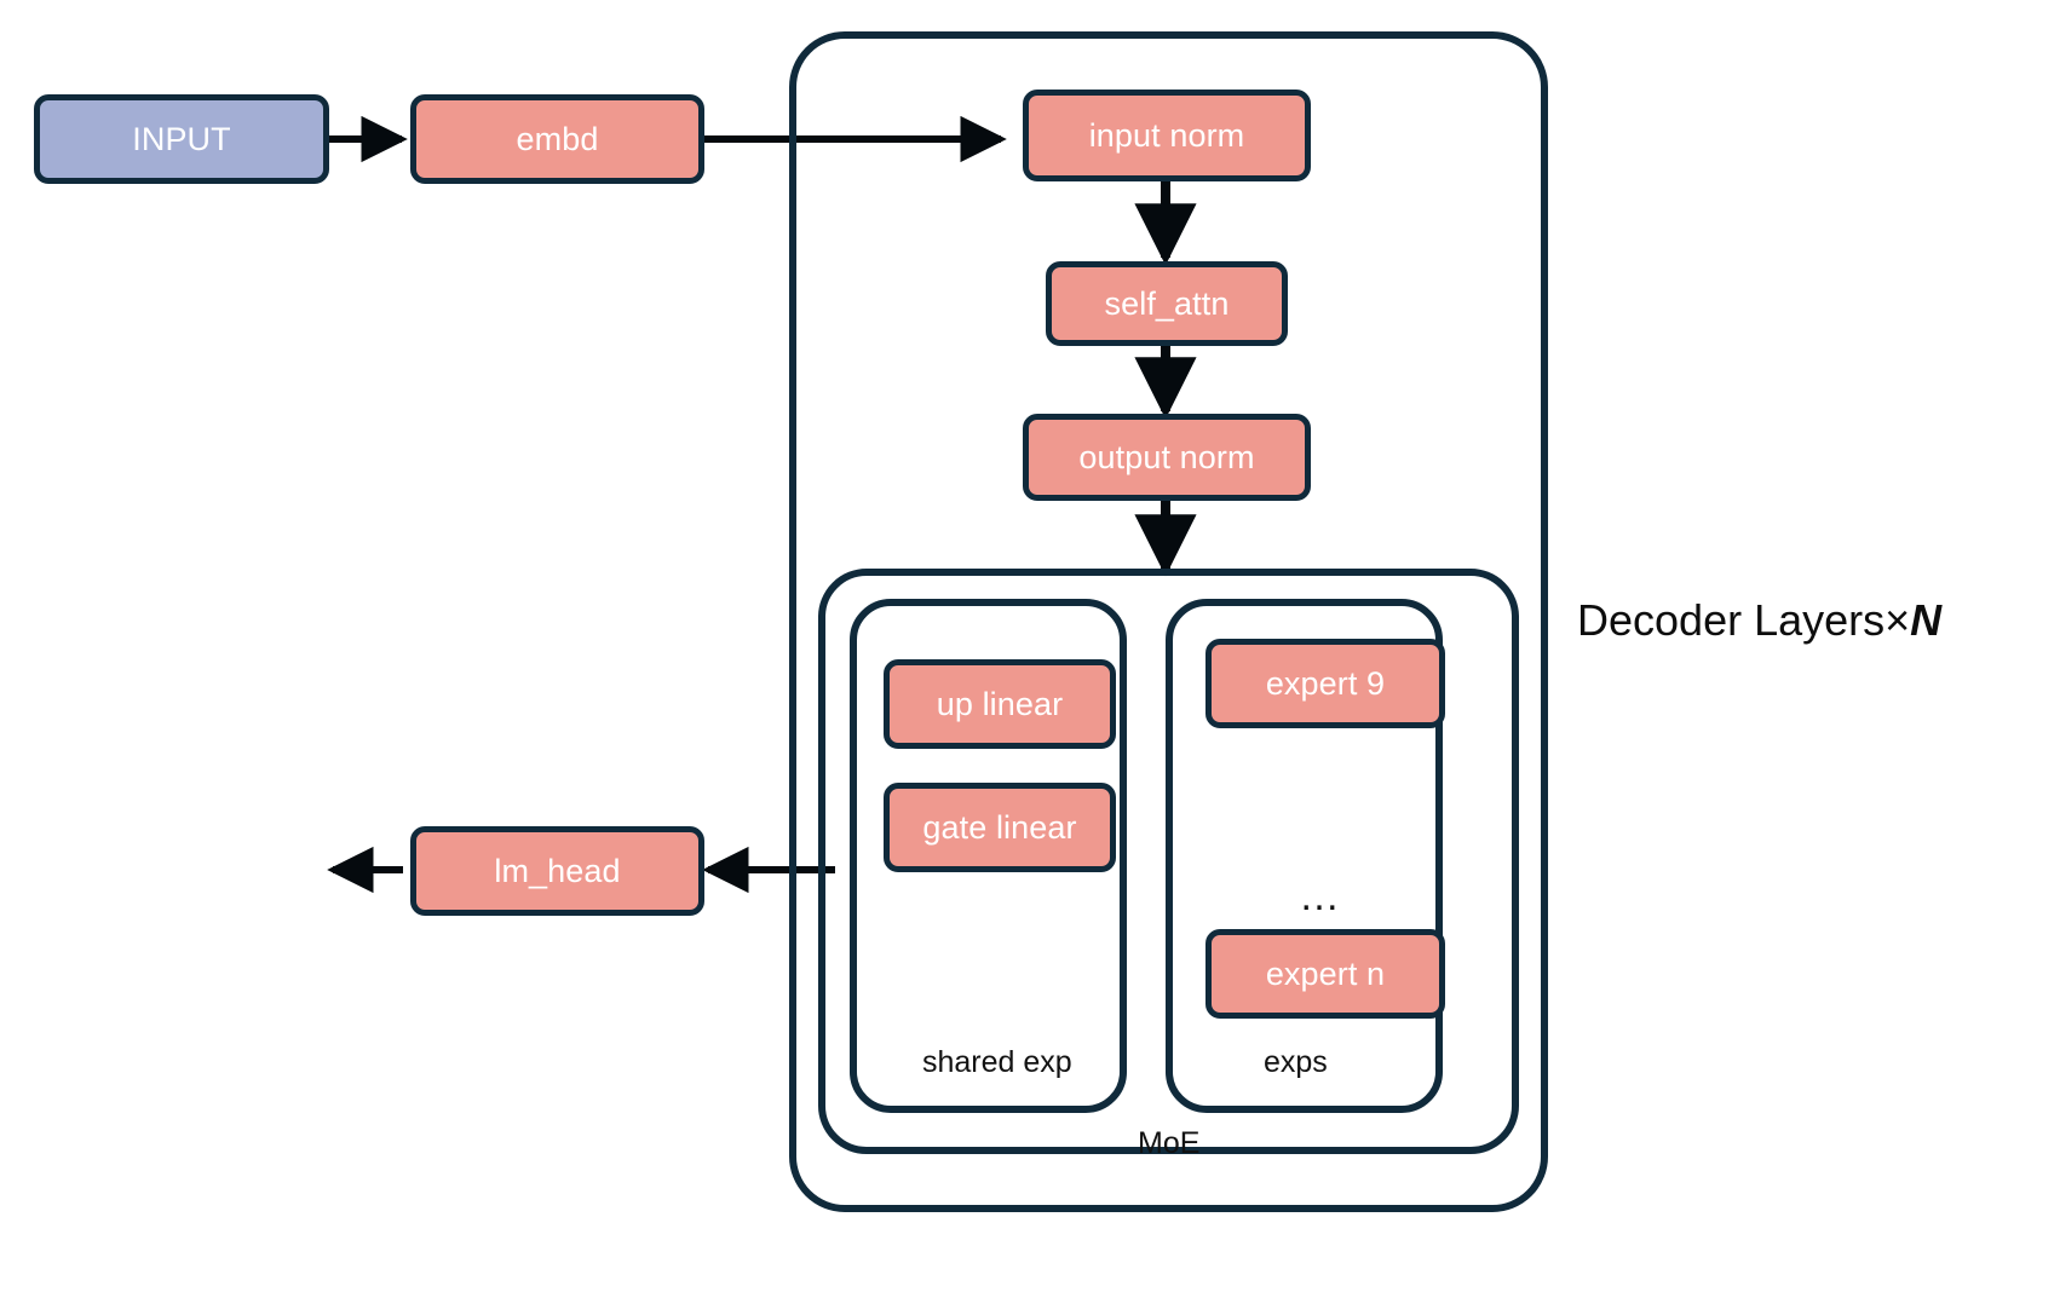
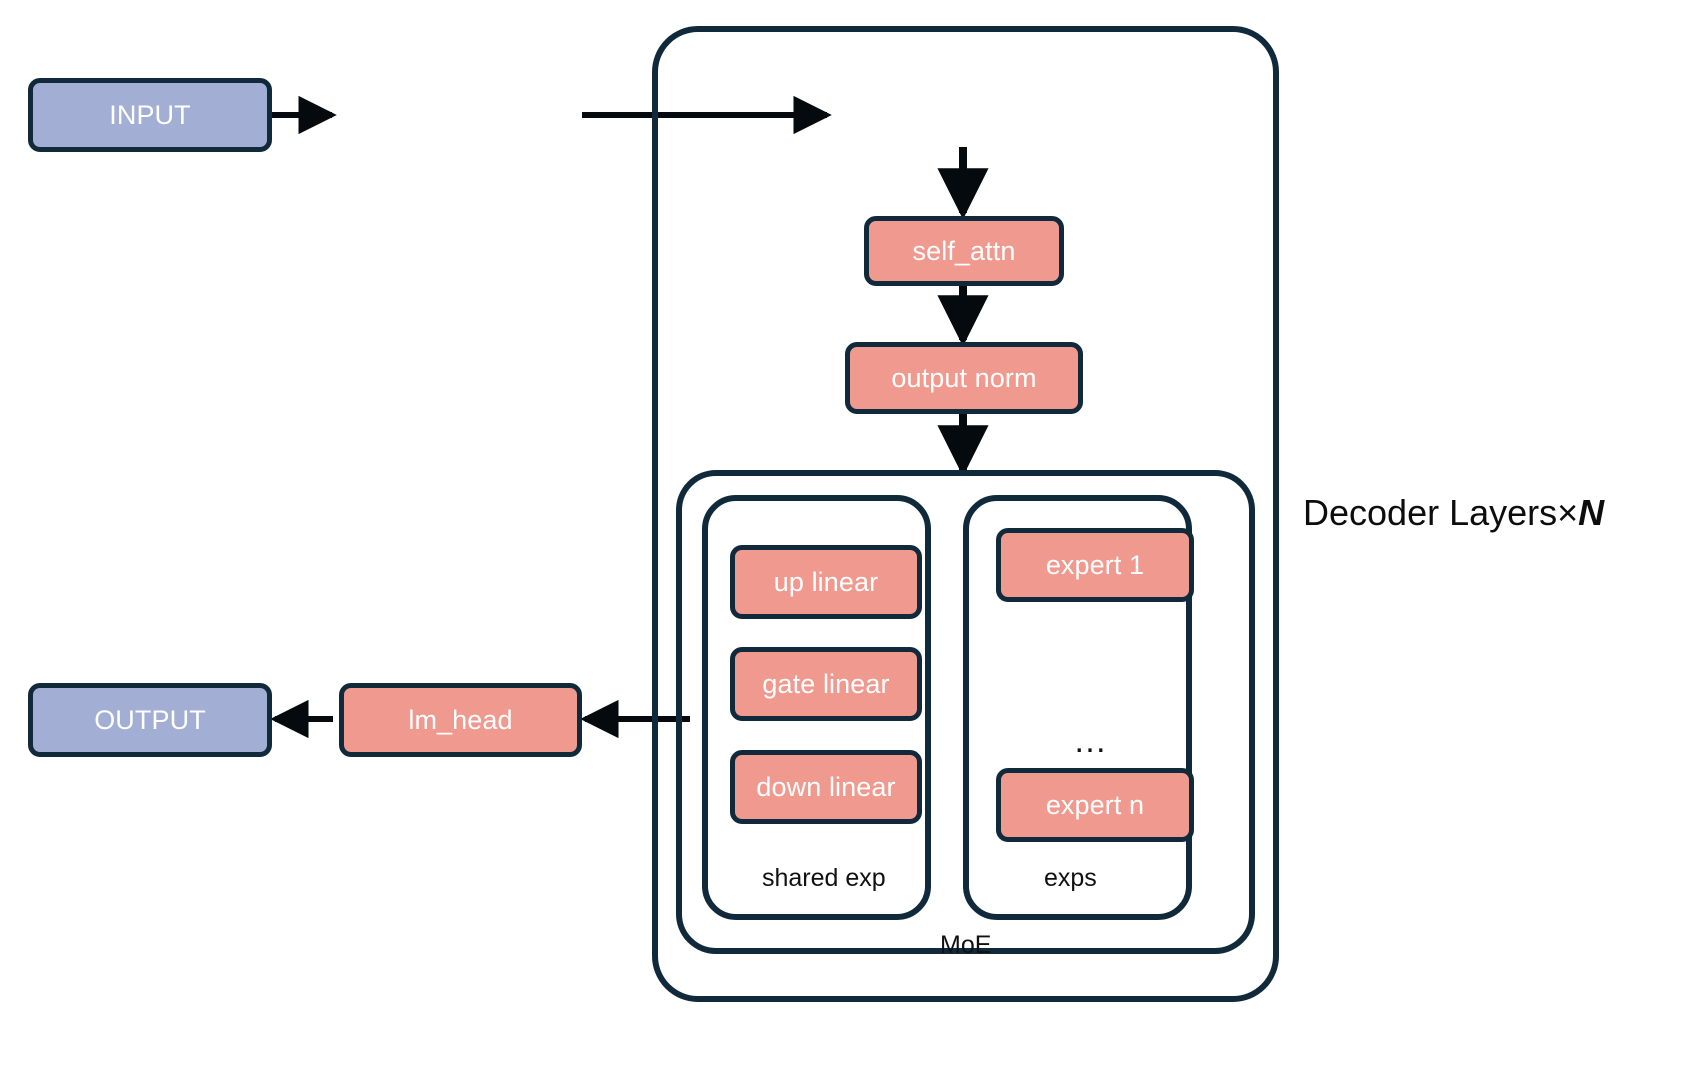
  MoE
  shared exp
  exps
  INPUT
- embd
- input norm
  self_attn
  output norm
  up linear
  gate linear
+ down linear
- expert 9
+ expert 1
  …
  expert n
  lm_head
+ OUTPUT
  Decoder Layers×N
